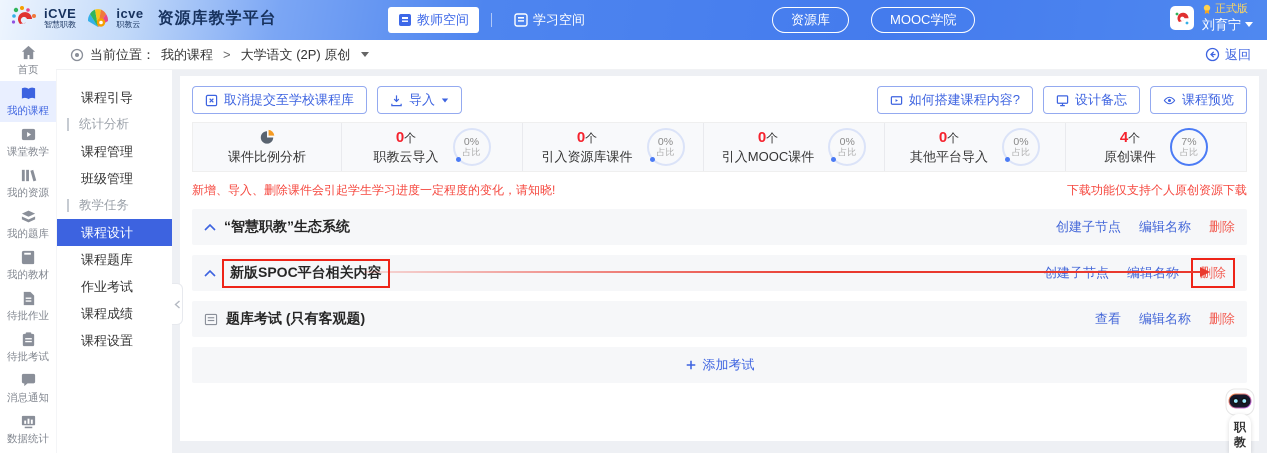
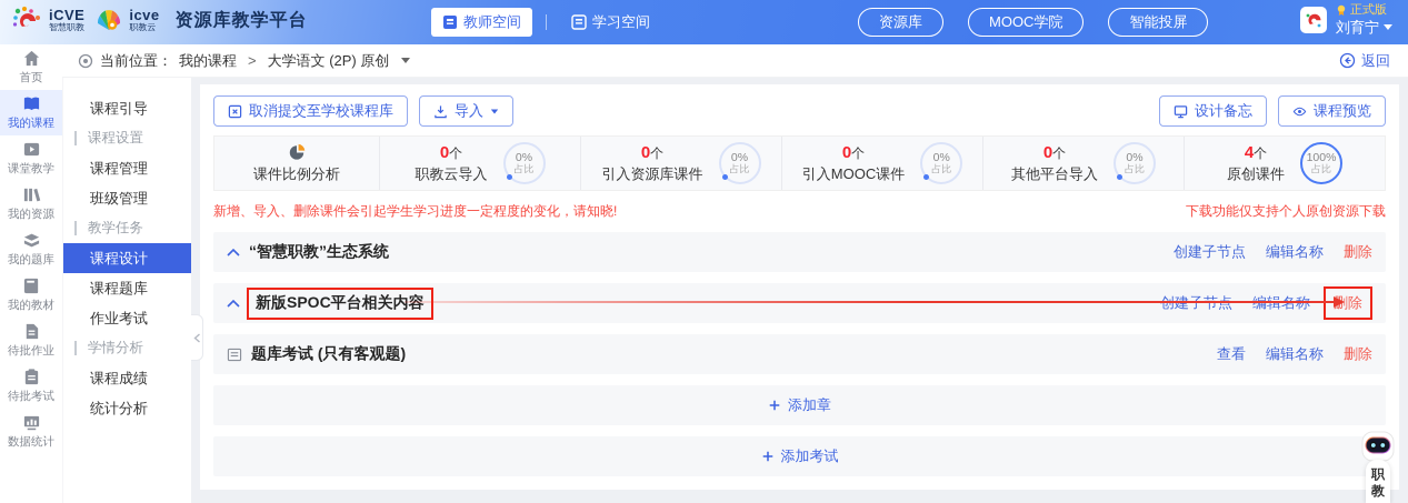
  iCVE
  智慧职教
  icve
  职教云
  资源库教学平台
  教师空间
  学习空间
  资源库
  MOOC学院
+ 智能投屏
  正式版
  刘育宁
  首页
  我的课程
  课堂教学
  我的资源
  我的题库
  我的教材
  待批作业
  待批考试
- 消息通知
  数据统计
  当前位置：
  我的课程
  >
  大学语文 (2P) 原创
  返回
  课程引导
- 统计分析
+ 课程设置
  课程管理
  班级管理
  教学任务
  课程设计
  课程题库
  作业考试
+ 学情分析
  课程成绩
- 课程设置
+ 统计分析
  取消提交至学校课程库
  导入
- 如何搭建课程内容?
  设计备忘
  课程预览
  课件比例分析
  0个
  职教云导入
  0%
  占比
  0个
  引入资源库课件
  0%
  占比
  0个
  引入MOOC课件
  0%
  占比
  0个
  其他平台导入
  0%
  占比
  4个
  原创课件
- 7%
+ 100%
  占比
  新增、导入、删除课件会引起学生学习进度一定程度的变化，请知晓!
  下载功能仅支持个人原创资源下载
  “智慧职教”生态系统
  创建子节点
  编辑名称
  删除
  新版SPOC平台相关内
  题库考试 (只有客观题)
  查看
  编辑名称
  删除
+ 添加章
  添加考试
  职
  教
